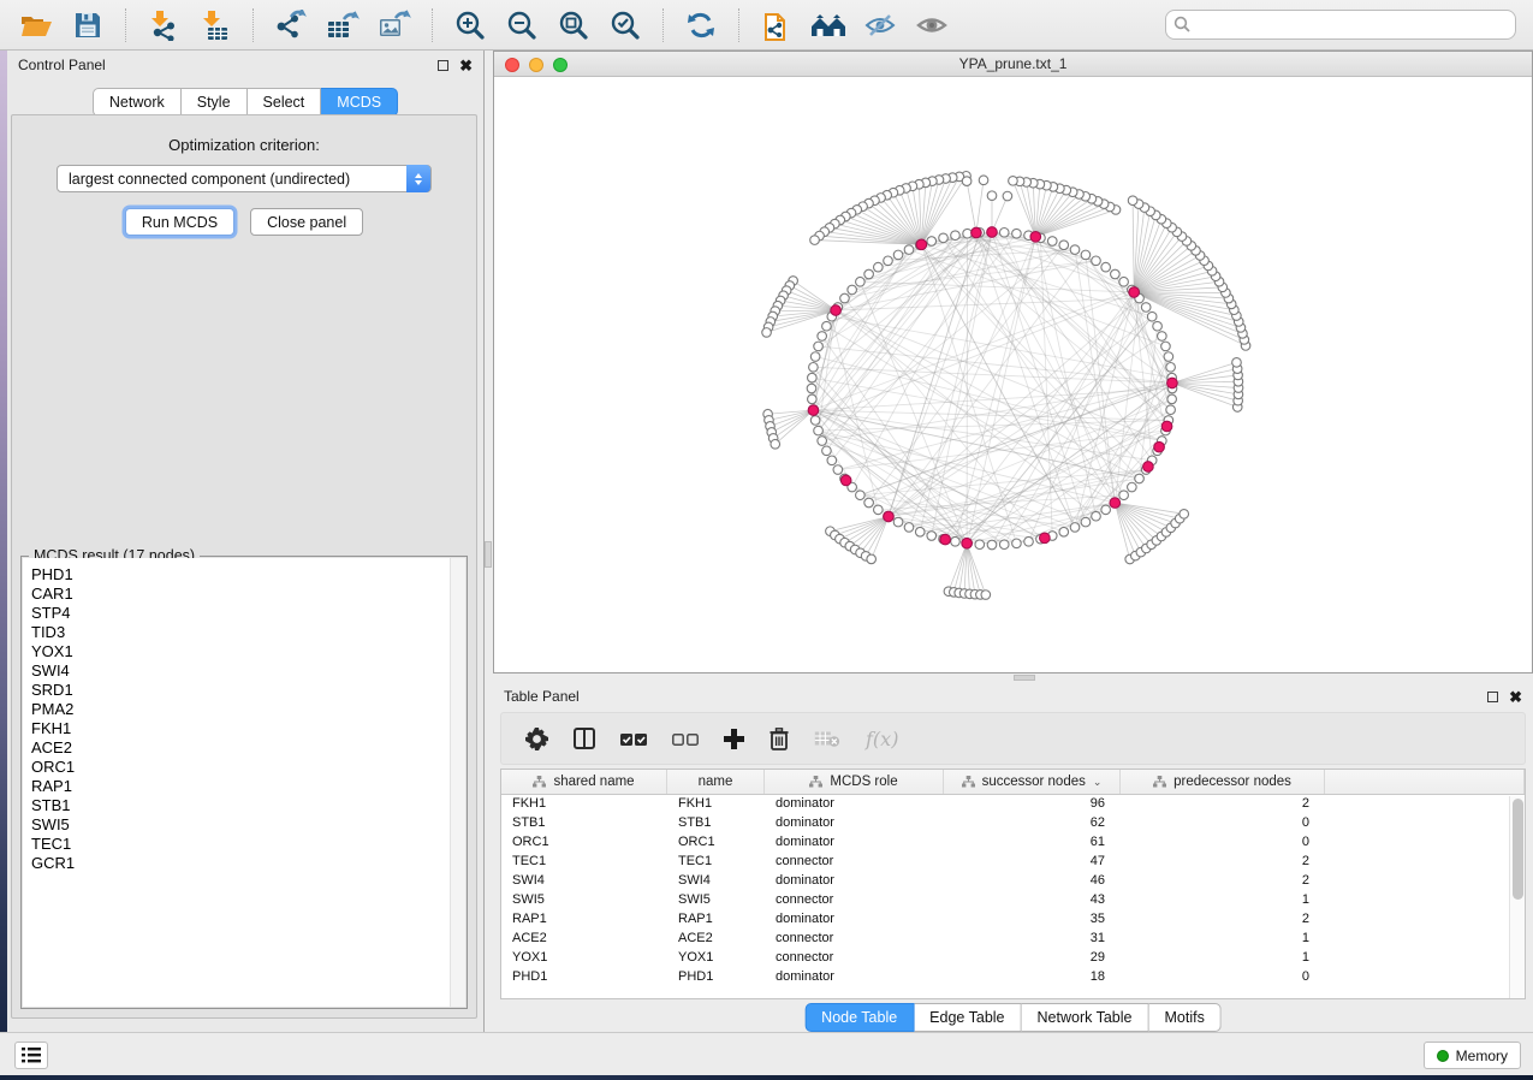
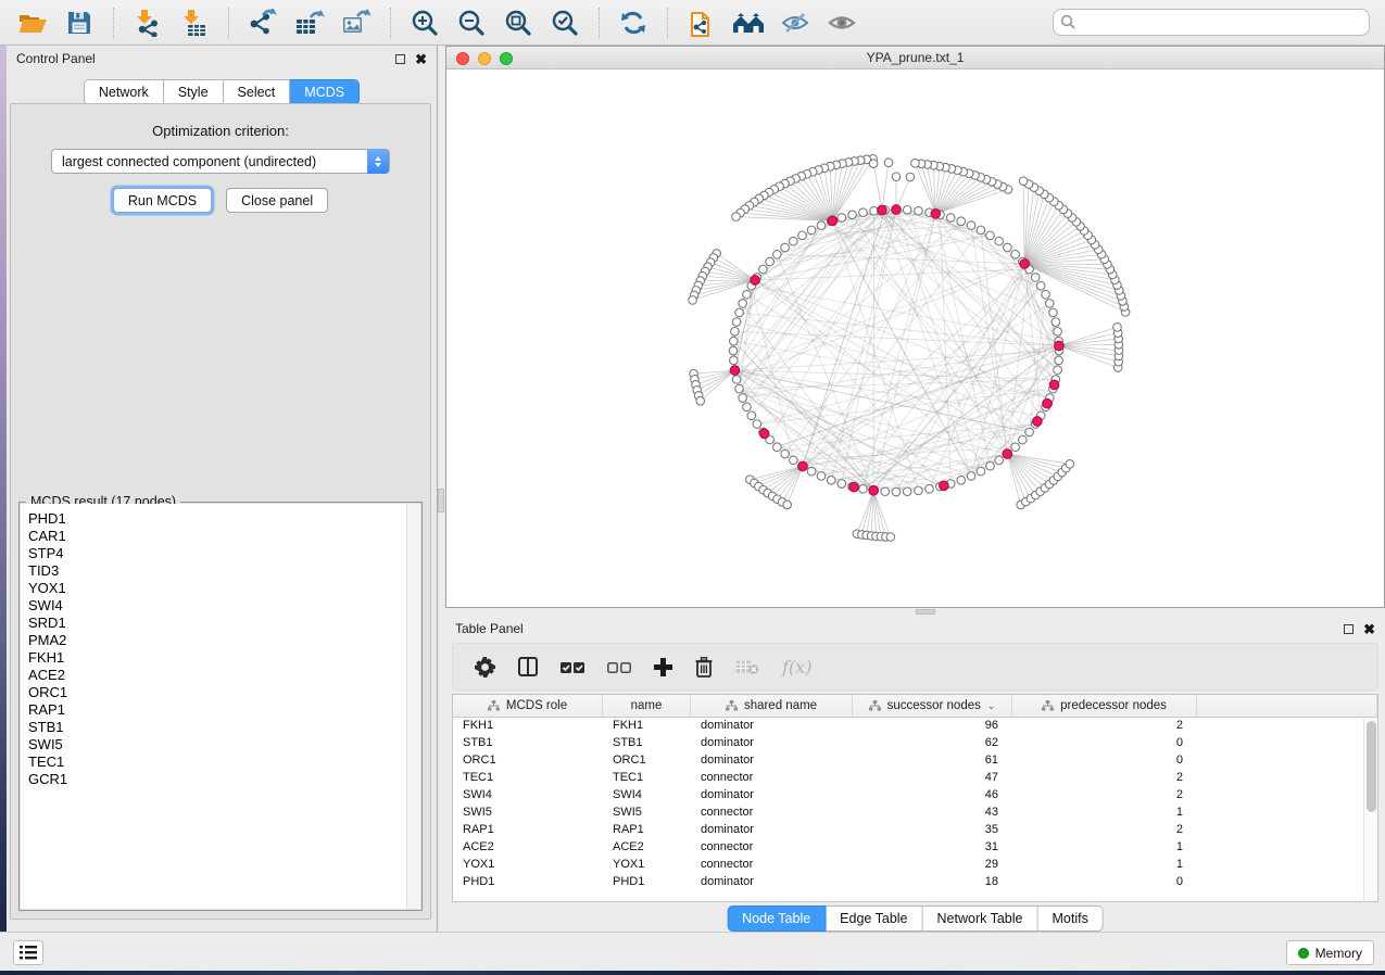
  Control Panel
  ✖
  Network
  Style
  Select
  MCDS
  Optimization criterion:
  largest connected component (undirected)
  Run MCDS
  Close panel
  MCDS result (17 nodes)
  PHD1
  CAR1
  STP4
  TID3
  YOX1
  SWI4
  SRD1
  PMA2
  FKH1
  ACE2
  ORC1
  RAP1
  STB1
  SWI5
  TEC1
  GCR1
  YPA_prune.txt_1
  Table Panel
  ✖
  f(x)
- shared name
+ MCDS role
  name
- MCDS role
+ shared name
  successor nodes
  ⌄
  predecessor nodes
  FKH1
  FKH1
  dominator
  96
  2
  STB1
  STB1
  dominator
  62
  0
  ORC1
  ORC1
  dominator
  61
  0
  TEC1
  TEC1
  connector
  47
  2
  SWI4
  SWI4
  dominator
  46
  2
  SWI5
  SWI5
  connector
  43
  1
  RAP1
  RAP1
  dominator
  35
  2
  ACE2
  ACE2
  connector
  31
  1
  YOX1
  YOX1
  connector
  29
  1
  PHD1
  PHD1
  dominator
  18
  0
  Node Table
  Edge Table
  Network Table
  Motifs
  Memory
